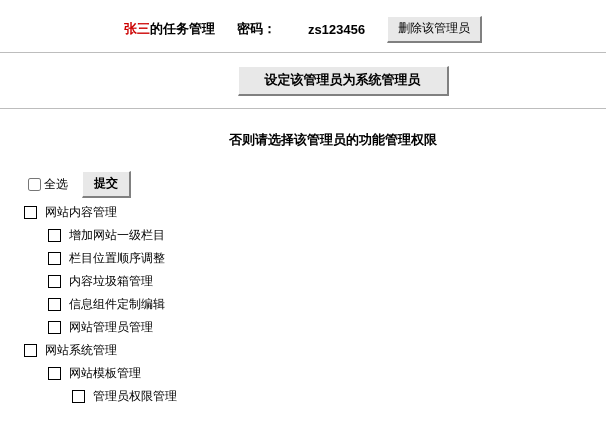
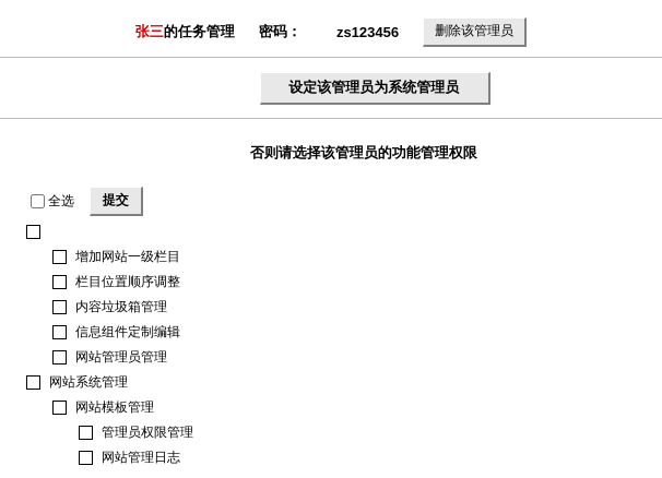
  张三的任务管理
  密码：
  zs123456
  删除该管理员
  设定该管理员为系统管理员
  否则请选择该管理员的功能管理权限
  全选
  提交
- 网站内容管理
  增加网站一级栏目
  栏目位置顺序调整
  内容垃圾箱管理
  信息组件定制编辑
  网站管理员管理
  网站系统管理
  网站模板管理
  管理员权限管理
+ 网站管理日志
